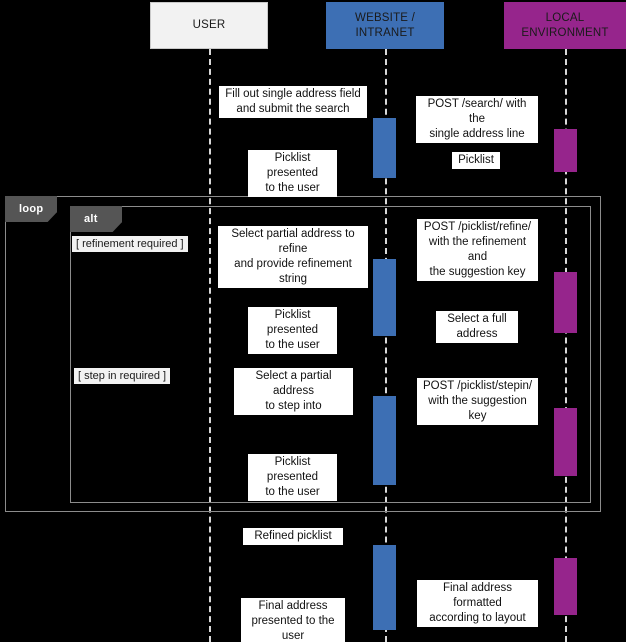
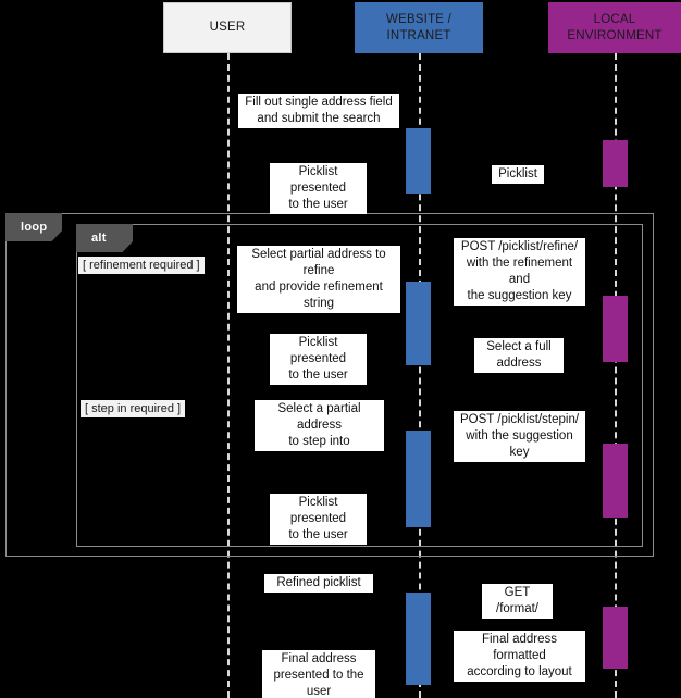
  USER
  WEBSITE / INTRANET
  LOCAL ENVIRONMENT
  loop
  alt
  [ refinement required ]
  [ step in required ]
  Fill out single address field
  and submit the search
- POST /search/ with the
- single address line
  Picklist
  Picklist presented
  to the user
  Select partial address to refine
  and provide refinement string
  POST /picklist/refine/
  with the refinement and
  the suggestion key
  Select a full address
  Picklist presented
  to the user
  Select a partial address
  to step into
  POST /picklist/stepin/
  with the suggestion key
  Picklist presented
  to the user
  Refined picklist
+ GET /format/
  Final address formatted
  according to layout
  Final address
  presented to the user
